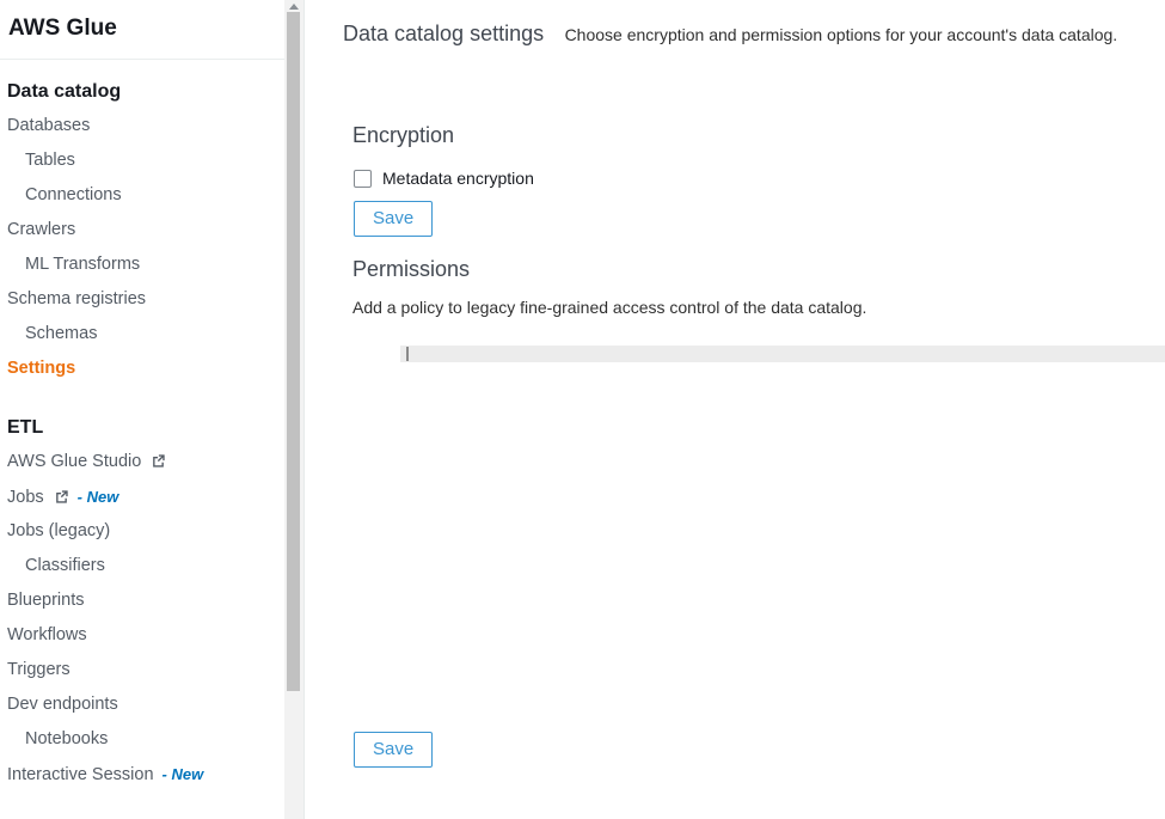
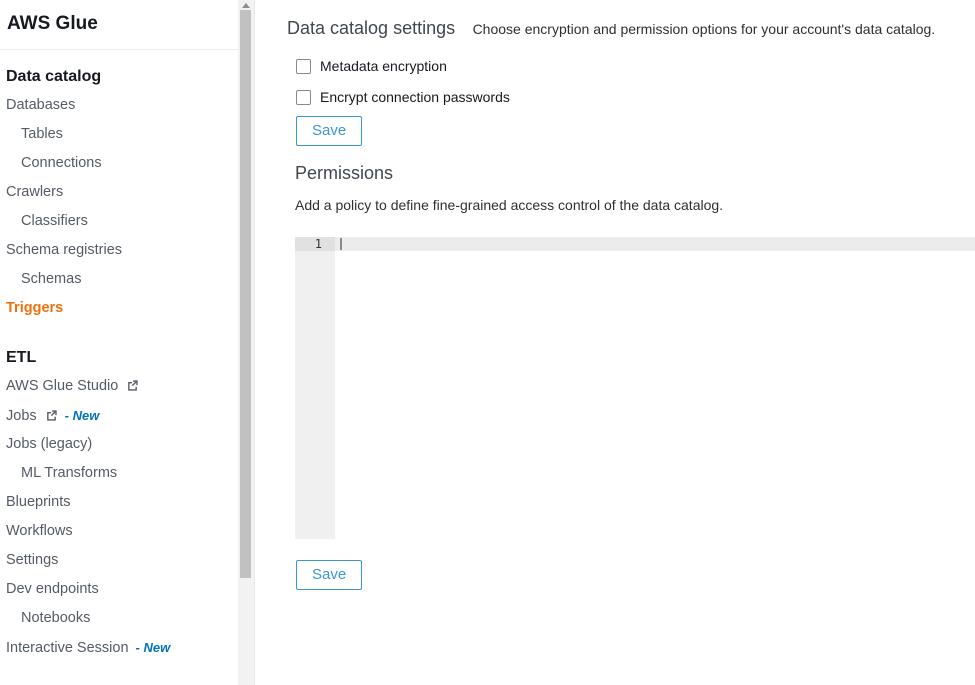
  AWS Glue
  Data catalog
  Databases
  Tables
  Connections
  Crawlers
- ML Transforms
+ Classifiers
  Schema registries
  Schemas
- Settings
+ Triggers
  ETL
  AWS Glue Studio
  Jobs - New
  Jobs (legacy)
- Classifiers
+ ML Transforms
  Blueprints
  Workflows
- Triggers
+ Settings
  Dev endpoints
  Notebooks
  Interactive Session - New
  Data catalog settings Choose encryption and permission options for your account's data catalog.
- Encryption
  Metadata encryption
+ Encrypt connection passwords
  Save
  Permissions
- Add a policy to legacy fine-grained access control of the data catalog.
+ Add a policy to define fine-grained access control of the data catalog.
+ 1
  Save
